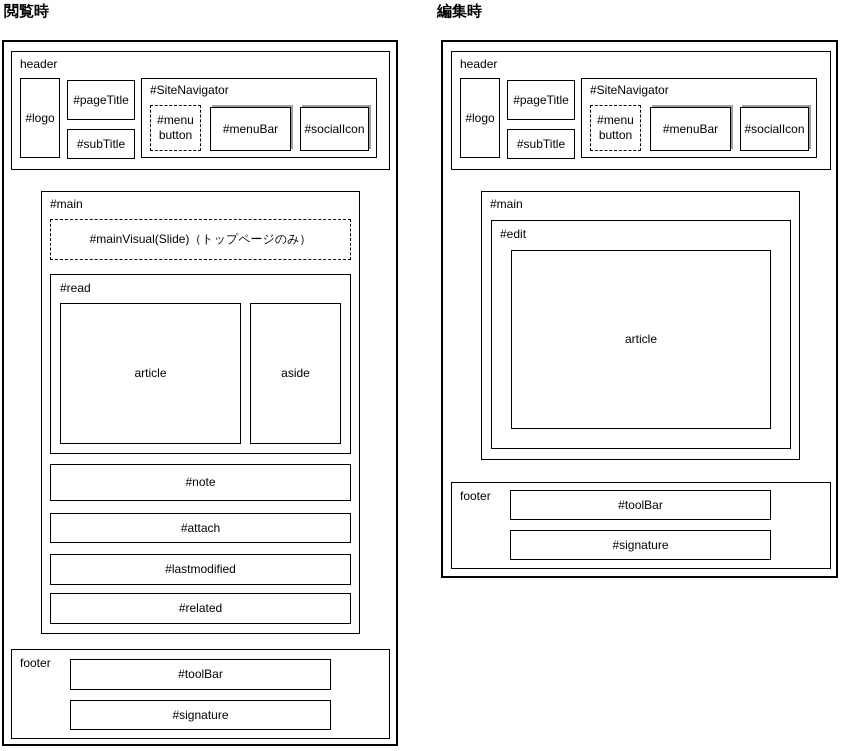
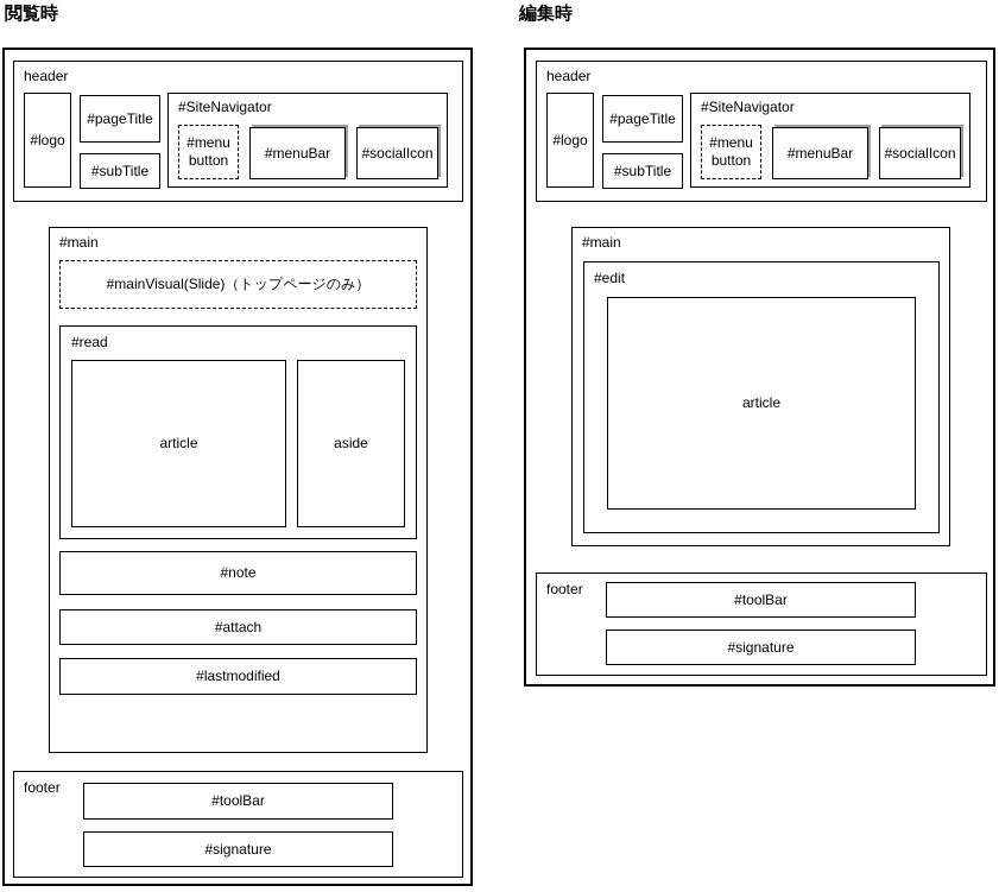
  閲覧時
  header
  #logo
  #pageTitle
  #subTitle
  #SiteNavigator
  #menu button
  #menuBar
  #socialIcon
  #main
  #mainVisual(Slide)（トップページのみ）
  #read
  article
  aside
  #note
  #attach
  #lastmodified
- #related
  footer
  #toolBar
  #signature
  編集時
  header
  #logo
  #pageTitle
  #subTitle
  #SiteNavigator
  #menu button
  #menuBar
  #socialIcon
  #main
  #edit
  article
  footer
  #toolBar
  #signature
